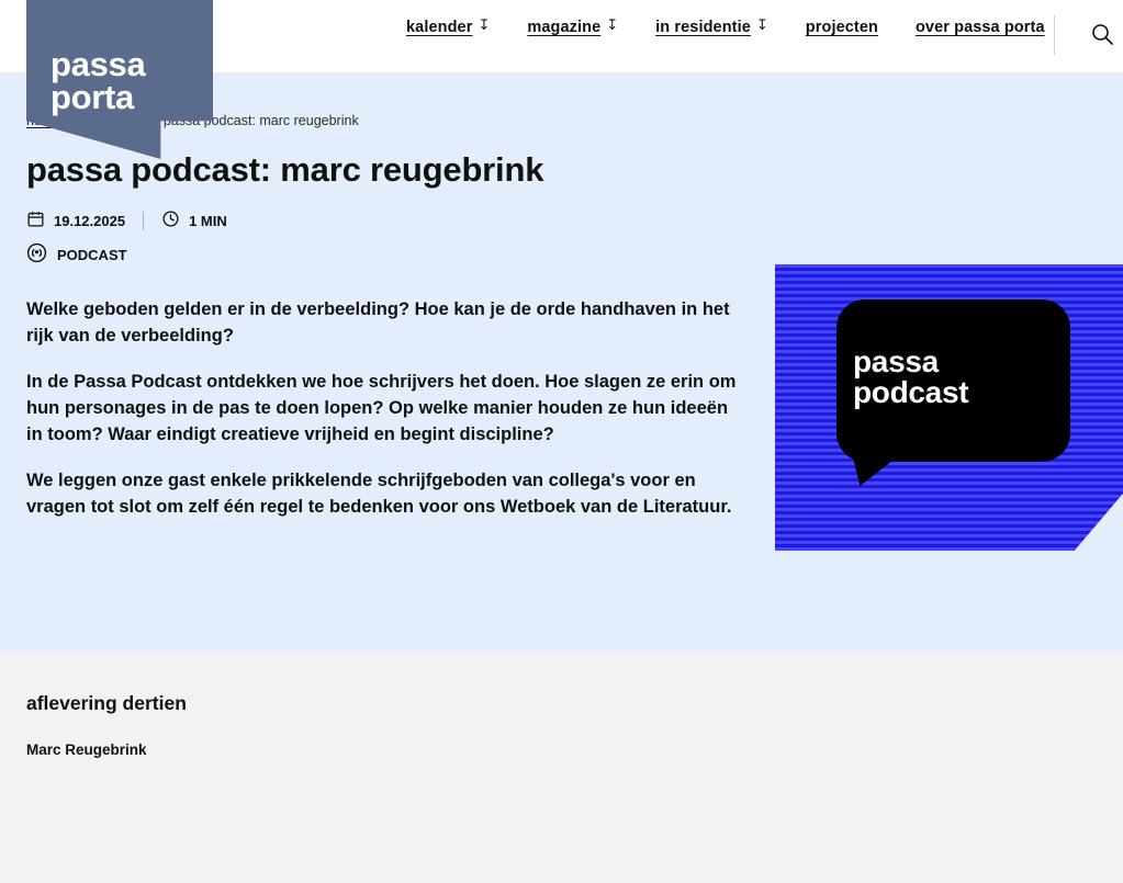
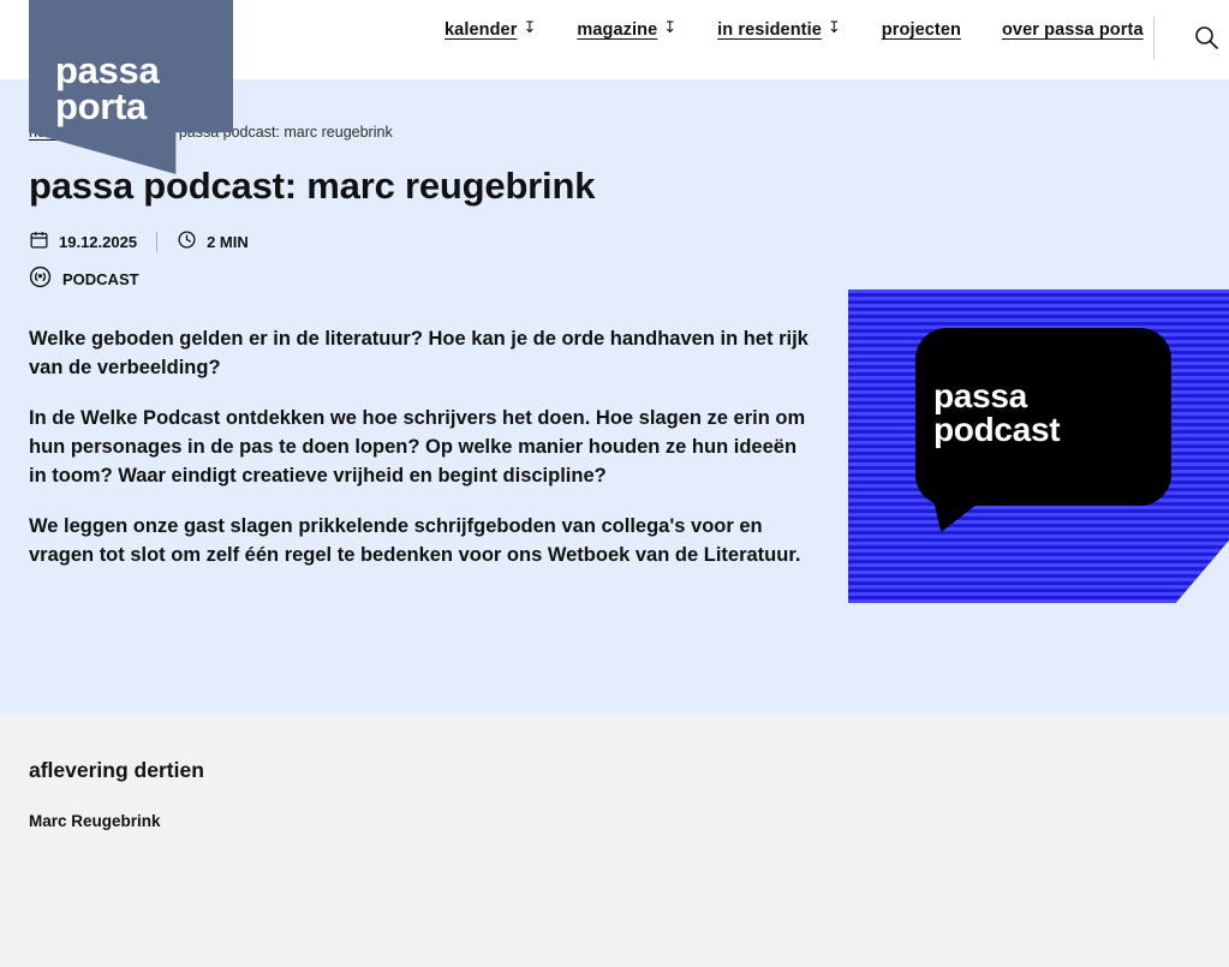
  kalender
  ↧
  magazine
  ↧
  in residentie
  ↧
  projecten
  over passa porta
  passa
  porta
  odcast: marc reugebrink
  passa podcast: marc reugebrink
  19.12.2025
- 1 MIN
+ 2 MIN
  PODCAST
- Welke geboden gelden er in de verbeelding? Hoe kan je de orde handhaven in het rijk van de verbeelding?
+ Welke geboden gelden er in de literatuur? Hoe kan je de orde handhaven in het rijk van de verbeelding?
- In de Passa Podcast ontdekken we hoe schrijvers het doen. Hoe slagen ze erin om hun personages in de pas te doen lopen? Op welke manier houden ze hun ideeën in toom? Waar eindigt creatieve vrijheid en begint discipline?
+ In de Welke Podcast ontdekken we hoe schrijvers het doen. Hoe slagen ze erin om hun personages in de pas te doen lopen? Op welke manier houden ze hun ideeën in toom? Waar eindigt creatieve vrijheid en begint discipline?
- We leggen onze gast enkele prikkelende schrijfgeboden van collega's voor en vragen tot slot om zelf één regel te bedenken voor ons Wetboek van de Literatuur.
+ We leggen onze gast slagen prikkelende schrijfgeboden van collega's voor en vragen tot slot om zelf één regel te bedenken voor ons Wetboek van de Literatuur.
  passa
  podcast
  aflevering dertien
  Marc Reugebrink
